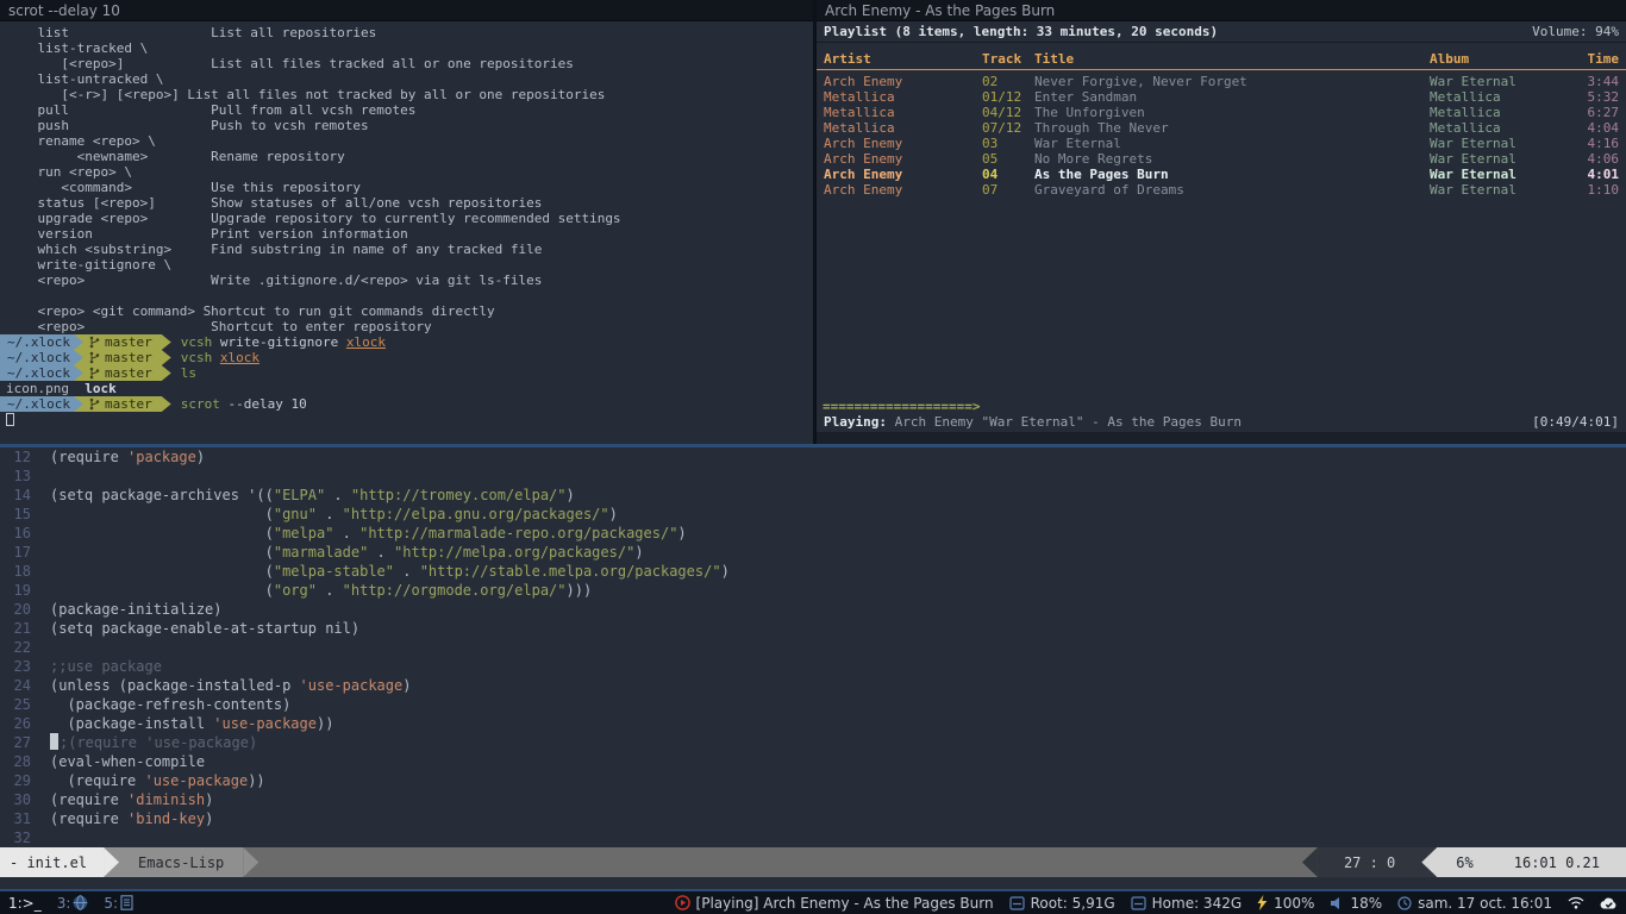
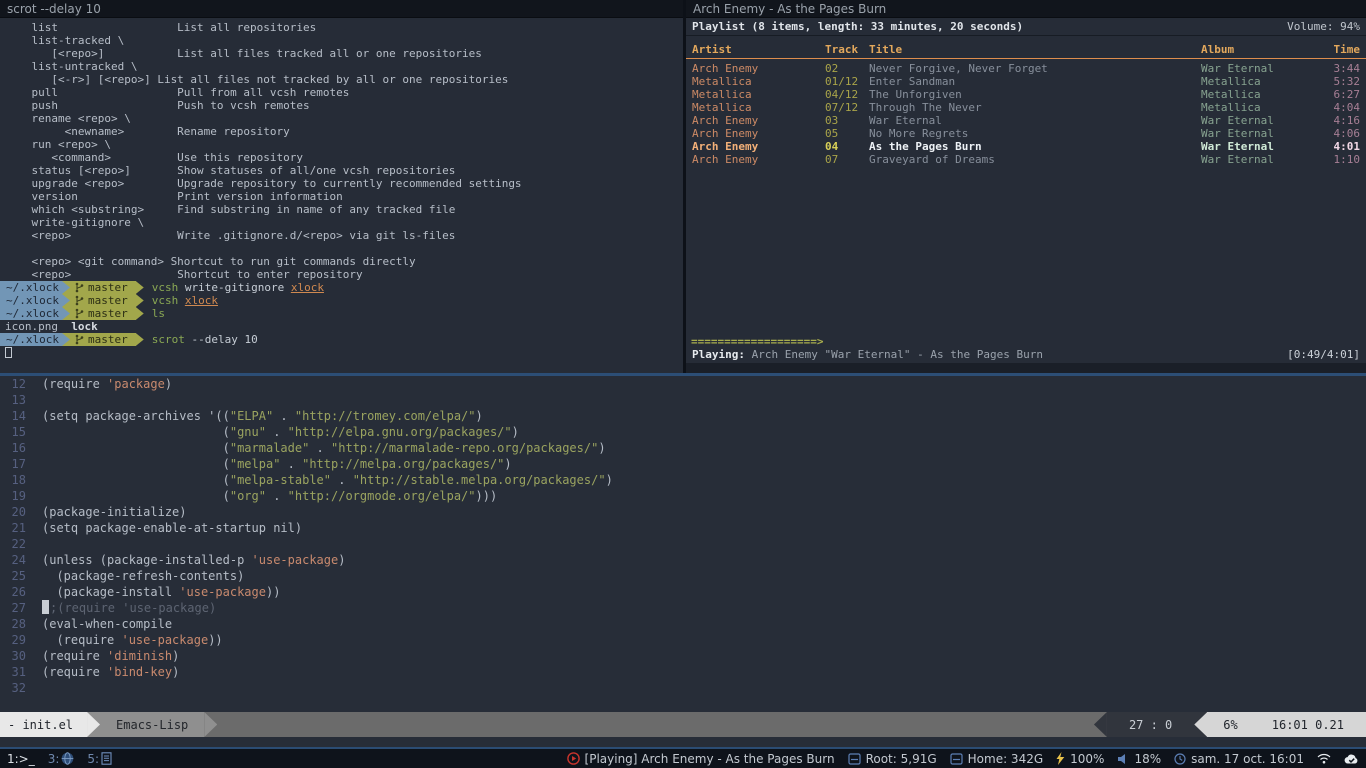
  scrot --delay 10
  list List all repositories
  list-tracked \
  [<repo>] List all files tracked all or one repositories
  list-untracked \
  [<-r>] [<repo>] List all files not tracked by all or one repositories
  pull Pull from all vcsh remotes
  push Push to vcsh remotes
  rename <repo> \
  <newname> Rename repository
  run <repo> \
  <command> Use this repository
  status [<repo>] Show statuses of all/one vcsh repositories
  upgrade <repo> Upgrade repository to currently recommended settings
  version Print version information
  which <substring> Find substring in name of any tracked file
  write-gitignore \
  <repo> Write .gitignore.d/<repo> via git ls-files
  <repo> <git command> Shortcut to run git commands directly
  <repo> Shortcut to enter repository
  ~/.xlock
  master
  vcsh write-gitignore xlock
  ~/.xlock
  master
  vcsh xlock
  ~/.xlock
  master
  ls
  icon.png lock
  ~/.xlock
  master
  scrot --delay 10
  Arch Enemy - As the Pages Burn
  Playlist (8 items, length: 33 minutes, 20 seconds)
  Volume: 94%
  Artist
  Track
  Title
  Album
  Time
  Arch Enemy
  02
  Never Forgive, Never Forget
  War Eternal
  3:44
  Metallica
  01/12
  Enter Sandman
  Metallica
  5:32
  Metallica
  04/12
  The Unforgiven
  Metallica
  6:27
  Metallica
  07/12
  Through The Never
  Metallica
  4:04
  Arch Enemy
  03
  War Eternal
  War Eternal
  4:16
  Arch Enemy
  05
  No More Regrets
  War Eternal
  4:06
  Arch Enemy
  04
  As the Pages Burn
  War Eternal
  4:01
  Arch Enemy
  07
  Graveyard of Dreams
  War Eternal
  1:10
  ===================>
  Playing: Arch Enemy "War Eternal" - As the Pages Burn
  [0:49/4:01]
  12
  (require 'package)
  13
  14
  (setq package-archives '(("ELPA" . "http://tromey.com/elpa/")
  15
  ("gnu" . "http://elpa.gnu.org/packages/")
  16
- ("melpa" . "http://marmalade-repo.org/packages/")
+ ("marmalade" . "http://marmalade-repo.org/packages/")
  17
- ("marmalade" . "http://melpa.org/packages/")
+ ("melpa" . "http://melpa.org/packages/")
  18
  ("melpa-stable" . "http://stable.melpa.org/packages/")
  19
  ("org" . "http://orgmode.org/elpa/")))
  20
  (package-initialize)
  21
  (setq package-enable-at-startup nil)
  22
- 23
- ;;use package
  24
  (unless (package-installed-p 'use-package)
  25
  (package-refresh-contents)
  26
  (package-install 'use-package))
  27
  ;(require 'use-package)
  28
  (eval-when-compile
  29
  (require 'use-package))
  30
  (require 'diminish)
  31
  (require 'bind-key)
  32
  - init.el
  Emacs-Lisp
  27 : 0
  6%
  16:01 0.21
  1:>_
  3:
  5:
  [Playing] Arch Enemy - As the Pages Burn
  Root: 5,91G
  Home: 342G
  100%
  18%
  sam. 17 oct. 16:01
